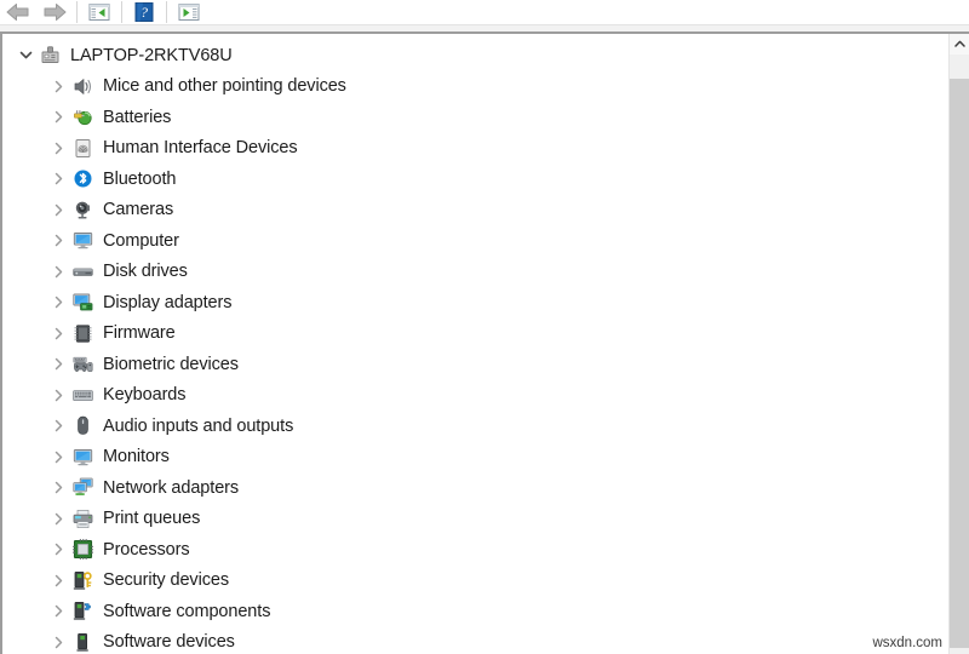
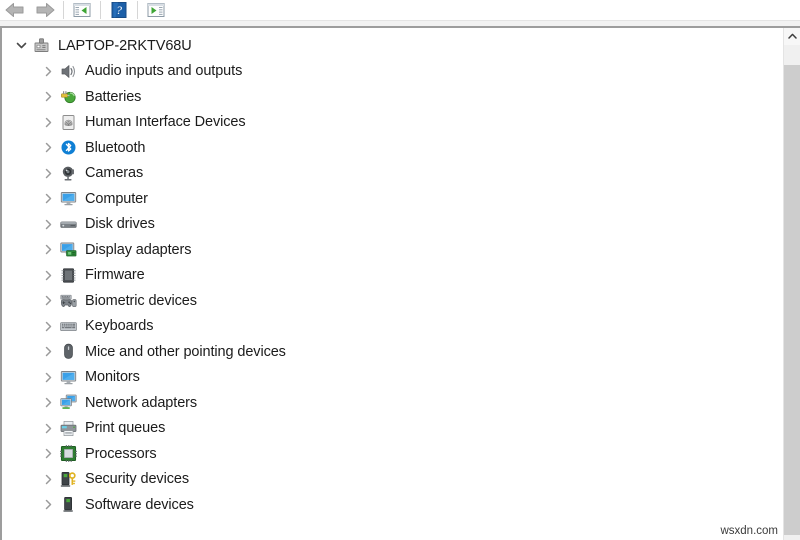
  ?
  LAPTOP-2RKTV68U
- Mice and other pointing devices
+ Audio inputs and outputs
  Batteries
  Human Interface Devices
  Bluetooth
  Cameras
  Computer
  Disk drives
  Display adapters
  Firmware
  Biometric devices
  Keyboards
- Audio inputs and outputs
+ Mice and other pointing devices
  Monitors
  Network adapters
  Print queues
  Processors
  Security devices
- Software components
  Software devices
  wsxdn.com
